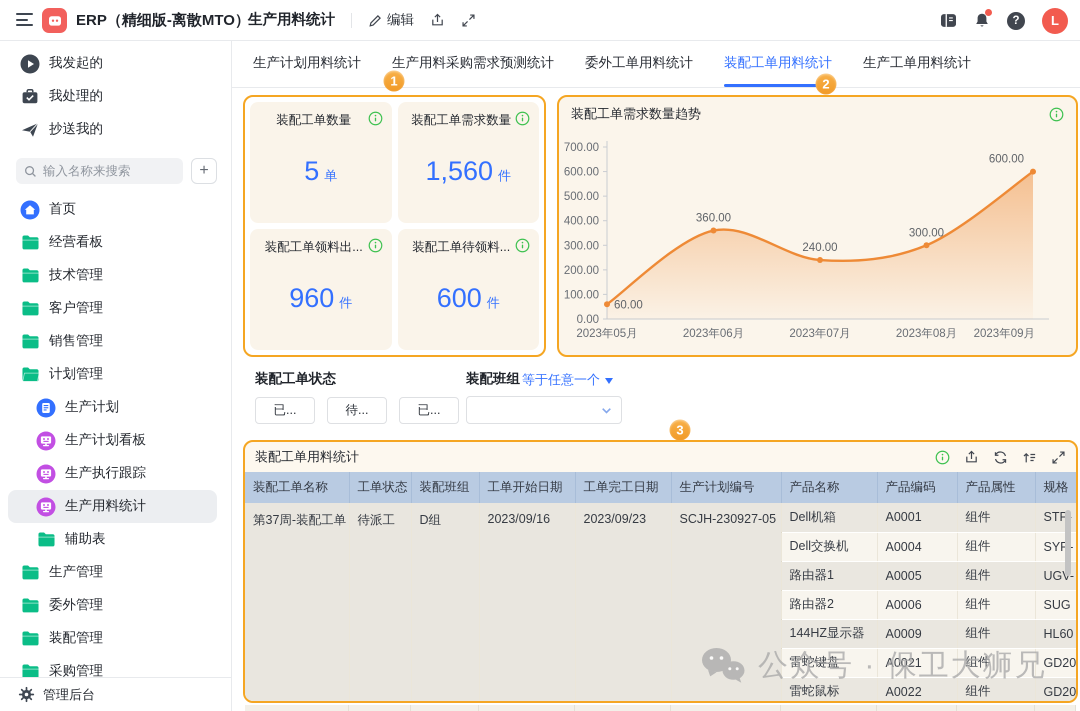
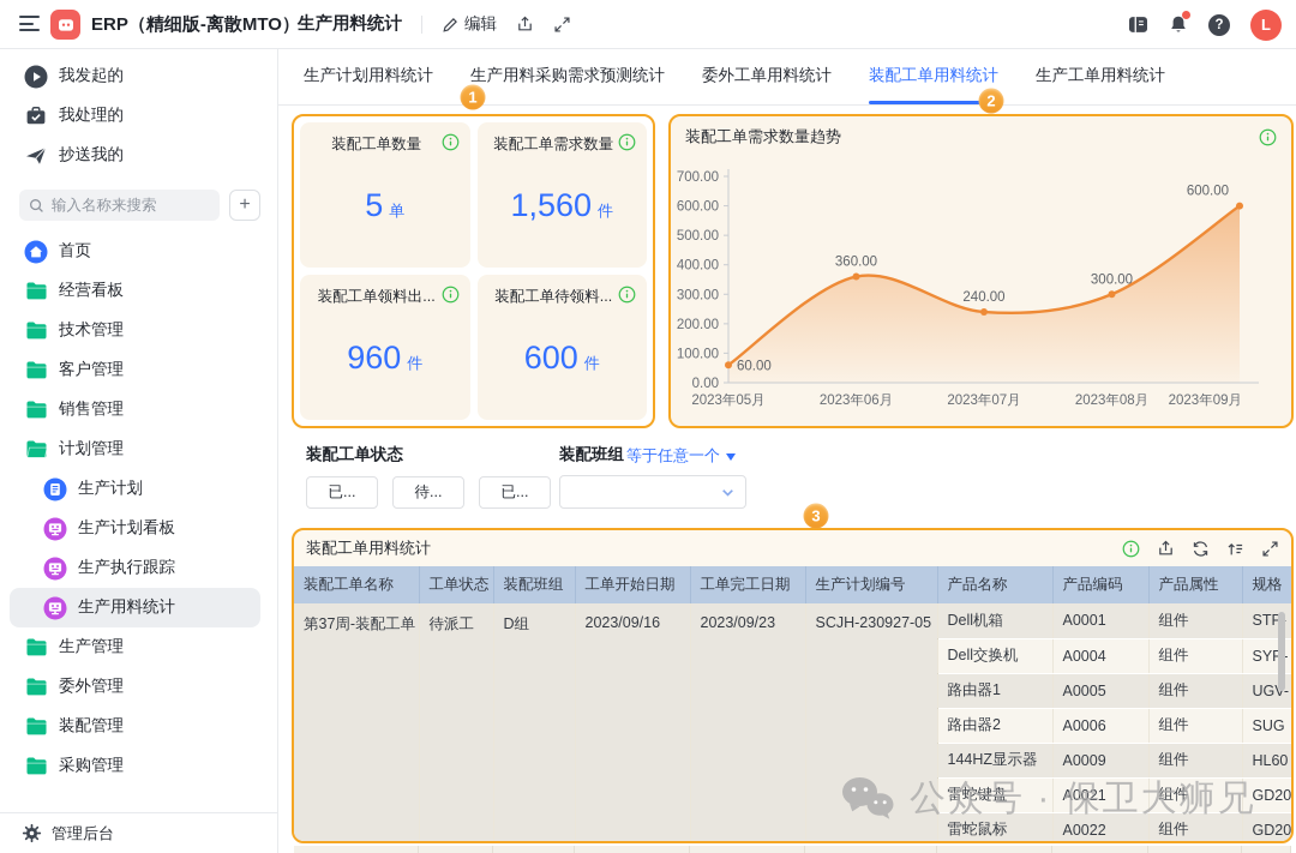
  ERP（精细版-离散MTO）
  生产用料统计
  编辑
  ?
  L
  我发起的
  我处理的
  抄送我的
  输入名称来搜索
  +
  首页
  经营看板
  技术管理
  客户管理
  销售管理
  计划管理
  生产计划
  生产计划看板
  生产执行跟踪
  生产用料统计
- 辅助表
  生产管理
  委外管理
  装配管理
  采购管理
  管理后台
  生产计划用料统计
  生产用料采购需求预测统计
  委外工单用料统计
  装配工单用料统计
  生产工单用料统计
  装配工单数量
  5
  单
  装配工单需求数量
  1,560
  件
  装配工单领料出...
  960
  件
  装配工单待领料...
  600
  件
  装配工单需求数量趋势
  0.00
  100.00
  200.00
  300.00
  400.00
  500.00
  600.00
  700.00
  2023年05月
  2023年06月
  2023年07月
  2023年08月
  2023年09月
  60.00
  360.00
  240.00
  300.00
  600.00
  装配工单状态
  已...
  待...
  已...
  装配班组
  等于任意一个
  装配工单用料统计
  装配工单名称	工单状态	装配班组	工单开始日期	工单完工日期	生产计划编号	产品名称	产品编码	产品属性	规格
  第37周-装配工单	待派工	D组	2023/09/16	2023/09/23	SCJH-230927-05	Dell机箱	A0001	组件	STP
  Dell交换机	A0004	组件	SY-
  路由器1	A0005	组件	UG-
  路由器2	A0006	组件	SUG
  144HZ显示器	A0009	组件	HL60
  雷蛇键盘	A0021	组件	GD20
  雷蛇鼠标	A0022	组件	GD20
  公众号 · 保卫大狮兄
  1
  2
  3
